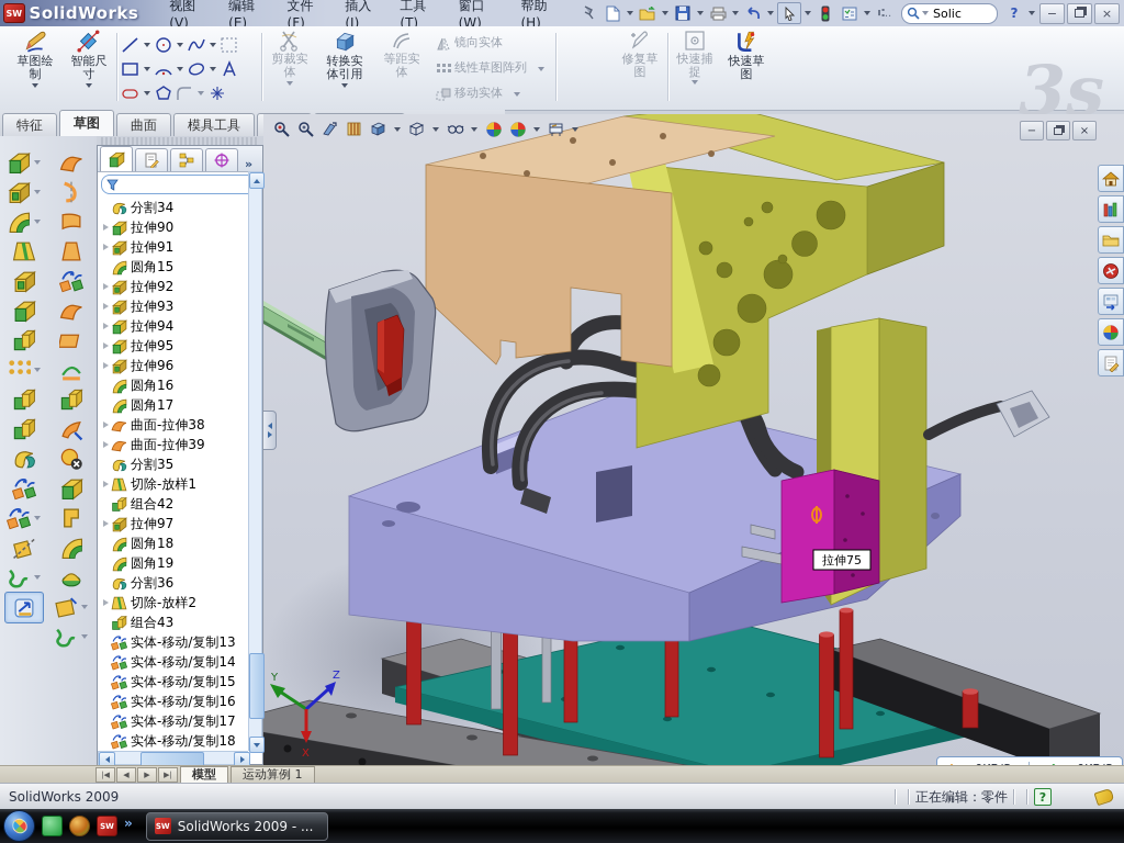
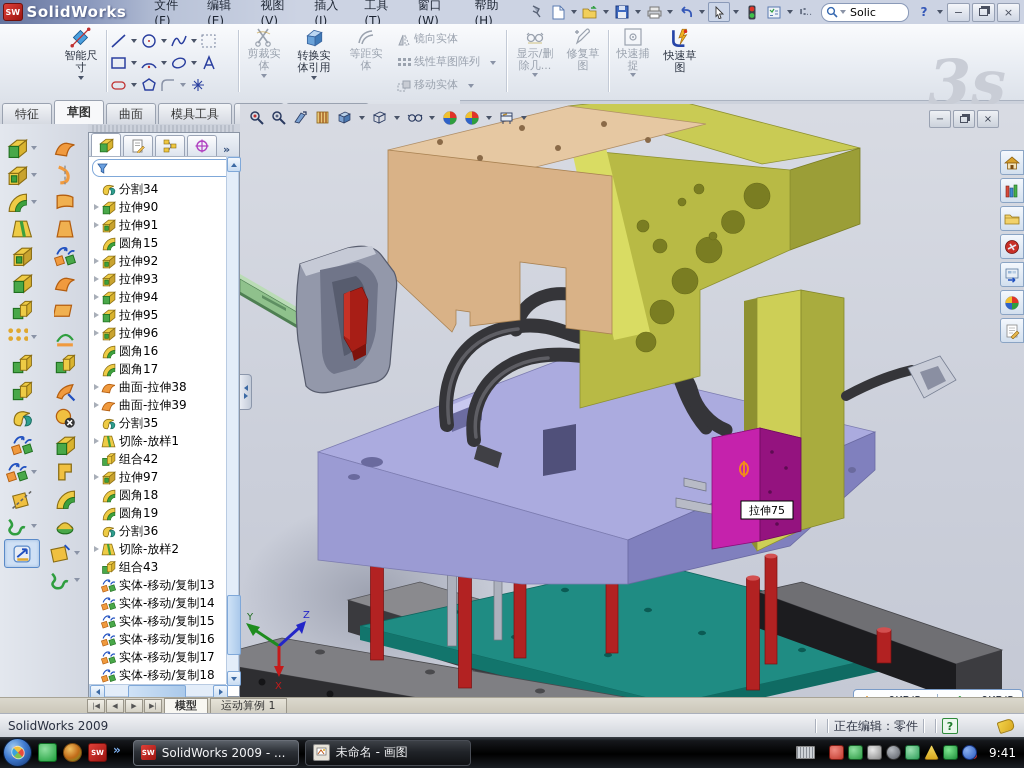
  SW
  SolidWorks
- 视图(V)
+ 文件(F)
  编辑(E)
- 文件(F)
+ 视图(V)
  插入(I)
  工具(T)
  窗口(W)
  帮助(H)
  ⑆..
  Solic
  ?
  −
  ×
  3s
- 草图绘
- 制
  智能尺
  寸
  剪裁实
  体
  转换实
  体引用
  等距实
  体
  镜向实体
  线性草图阵列
  移动实体
+ 显示/删
+ 除几...
  修复草
  图
  快速捕
  捉
  快速草
  图
  特征
  草图
  曲面
  模具工具
  拉伸75
  Y
  Z
  X
  −
  ×
  »
  分割34
  拉伸90
  拉伸91
  圆角15
  拉伸92
  拉伸93
  拉伸94
  拉伸95
  拉伸96
  圆角16
  圆角17
  曲面-拉伸38
  曲面-拉伸39
  分割35
  切除-放样1
  组合42
  拉伸97
  圆角18
  圆角19
  分割36
  切除-放样2
  组合43
  实体-移动/复制13
  实体-移动/复制14
  实体-移动/复制15
  实体-移动/复制16
  实体-移动/复制17
  实体-移动/复制18
  |◀
  ◀
  ▶
  ▶|
  模型
  运动算例 1
  SolidWorks 2009
  正在编辑：零件
  ?
  SW
  »
  SW
  SolidWorks 2009 - ...
+ 未命名 - 画图
+ 9:41
